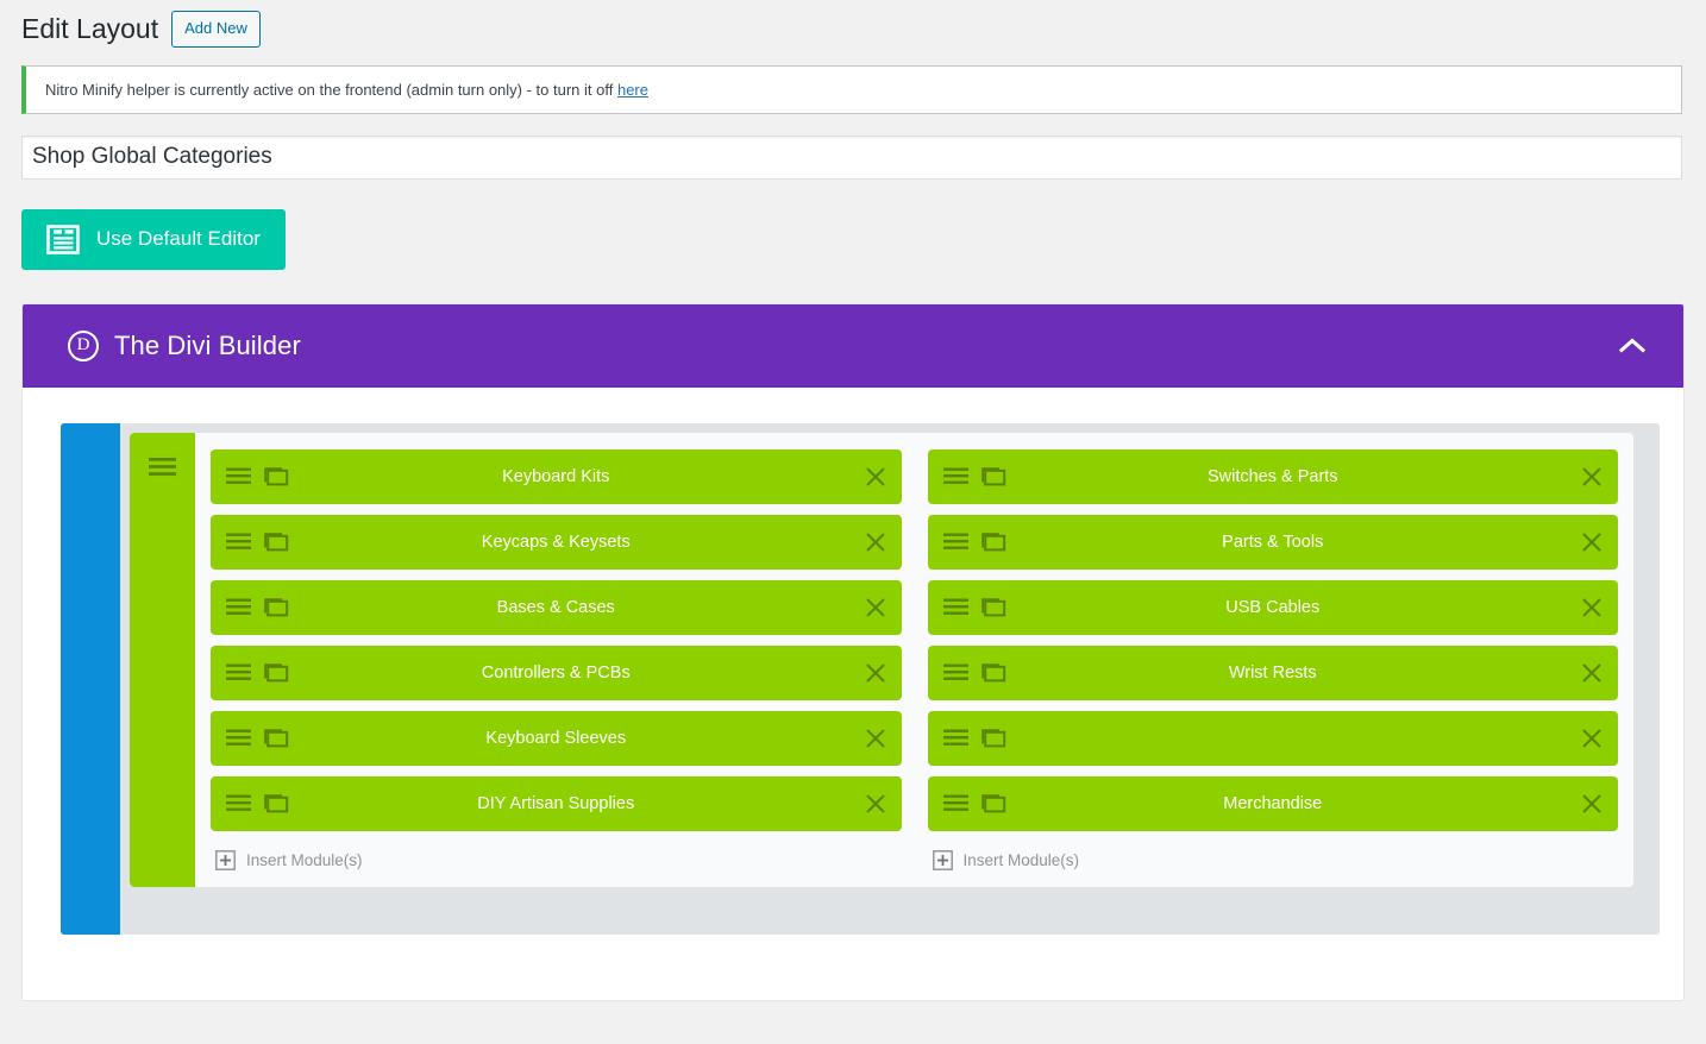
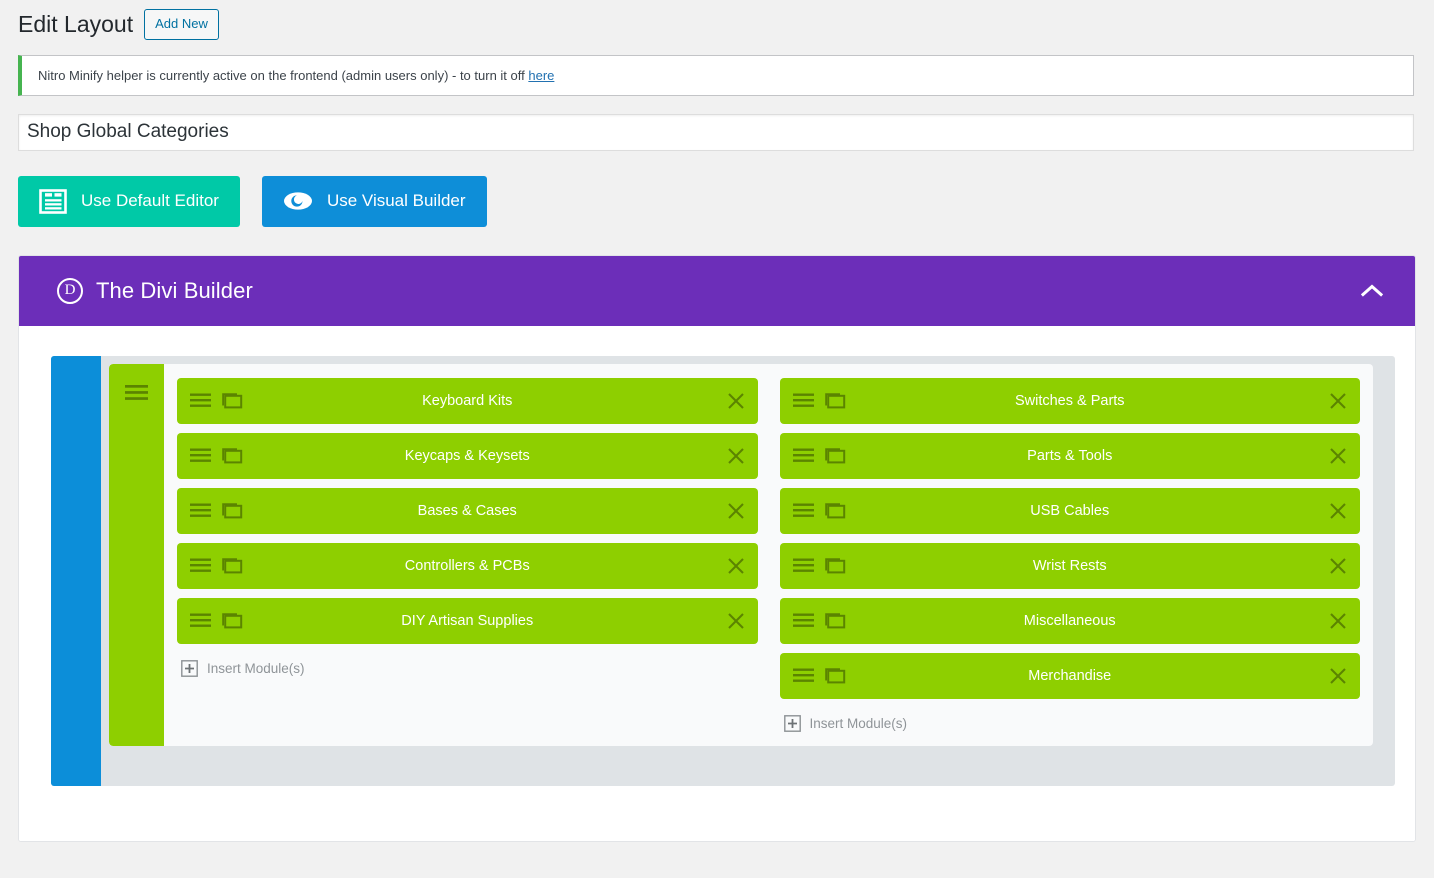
  Edit Layout
  Add New
- Nitro Minify helper is currently active on the frontend (admin turn only) - to turn it off here
+ Nitro Minify helper is currently active on the frontend (admin users only) - to turn it off here
  Shop Global Categories
  Use Default Editor
+ Use Visual Builder
  D
  The Divi Builder
  Keyboard Kits
  Keycaps & Keysets
  Bases & Cases
  Controllers & PCBs
- Keyboard Sleeves
  DIY Artisan Supplies
  Insert Module(s)
  Switches & Parts
  Parts & Tools
  USB Cables
  Wrist Rests
+ Miscellaneous
  Merchandise
  Insert Module(s)
